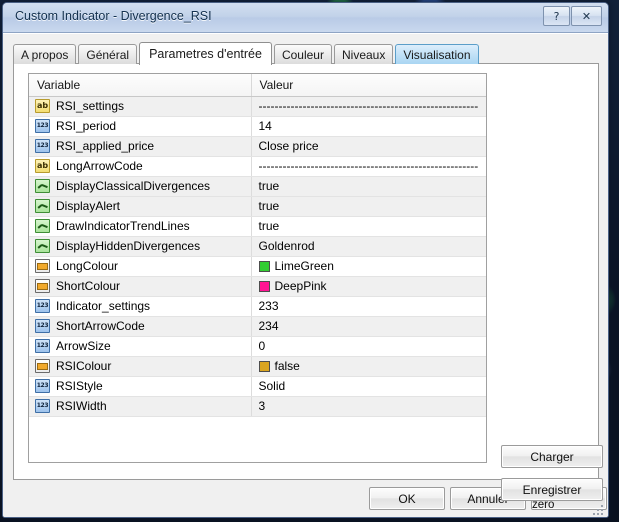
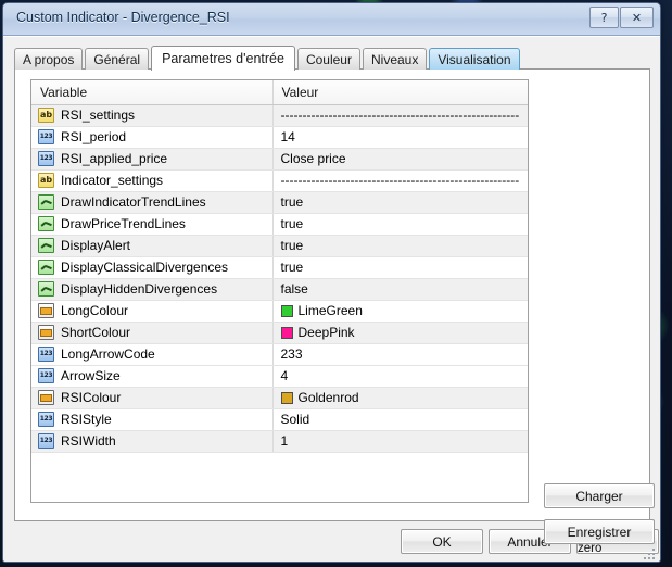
  Custom Indicator - Divergence_RSI
  ?
  ✕
  A propos
  Général
  Parametres d'entrée
  Couleur
  Niveaux
  Visualisation
  Variable	Valeur
  RSI_settings	-------------------------------------------------------
  RSI_period	14
  RSI_applied_price	Close price
- LongArrowCode	-------------------------------------------------------
+ Indicator_settings	-------------------------------------------------------
- DisplayClassicalDivergences	true
+ DrawIndicatorTrendLines	true
+ DrawPriceTrendLines	true
  DisplayAlert	true
- DrawIndicatorTrendLines	true
+ DisplayClassicalDivergences	true
- DisplayHiddenDivergences	Goldenrod
+ DisplayHiddenDivergences	false
  LongColour	LimeGreen
  ShortColour	DeepPink
- Indicator_settings	233
+ LongArrowCode	233
- ShortArrowCode	234
- ArrowSize	0
+ ArrowSize	4
- RSIColour	false
+ RSIColour	Goldenrod
  RSIStyle	Solid
- RSIWidth	3
+ RSIWidth	1
  Charger
  Enregistrer
  OK
  Annul
